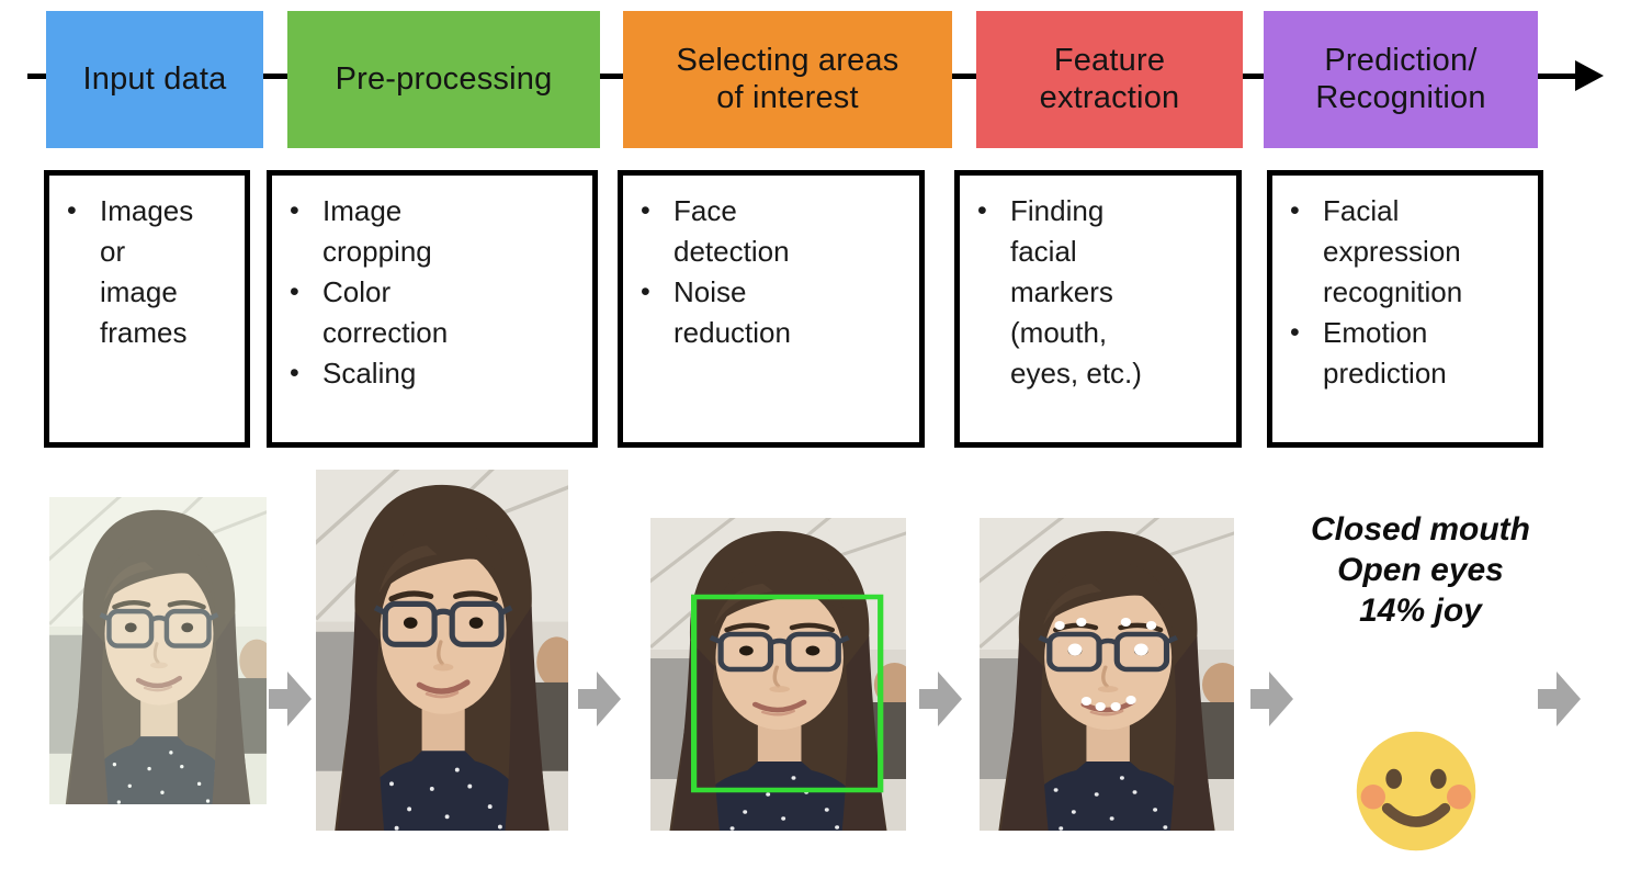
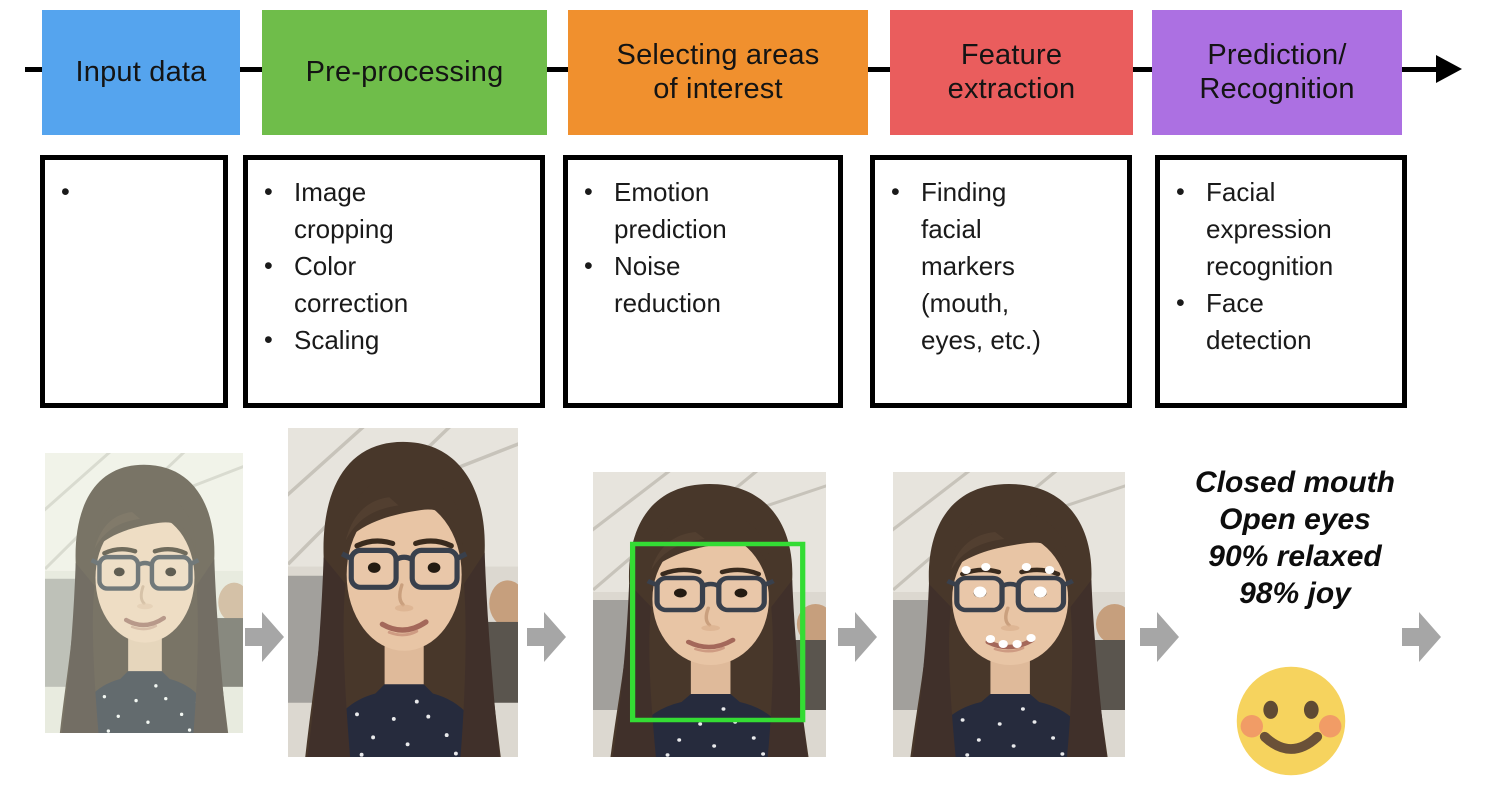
  Input data
  Pre-processing
  Selecting areas
  of interest
  Feature
  extraction
  Prediction/
  Recognition
  •
- Images or image frames
  •
  Image cropping
  •
  Color correction
  •
  Scaling
  •
- Face detection
+ Emotion prediction
  •
  Noise reduction
  •
  Finding facial markers (mouth, eyes, etc.)
  •
  Facial expression recognition
  •
- Emotion prediction
+ Face detection
  Closed mouth
  Open eyes
+ 90% relaxed
- 14% joy
+ 98% joy
